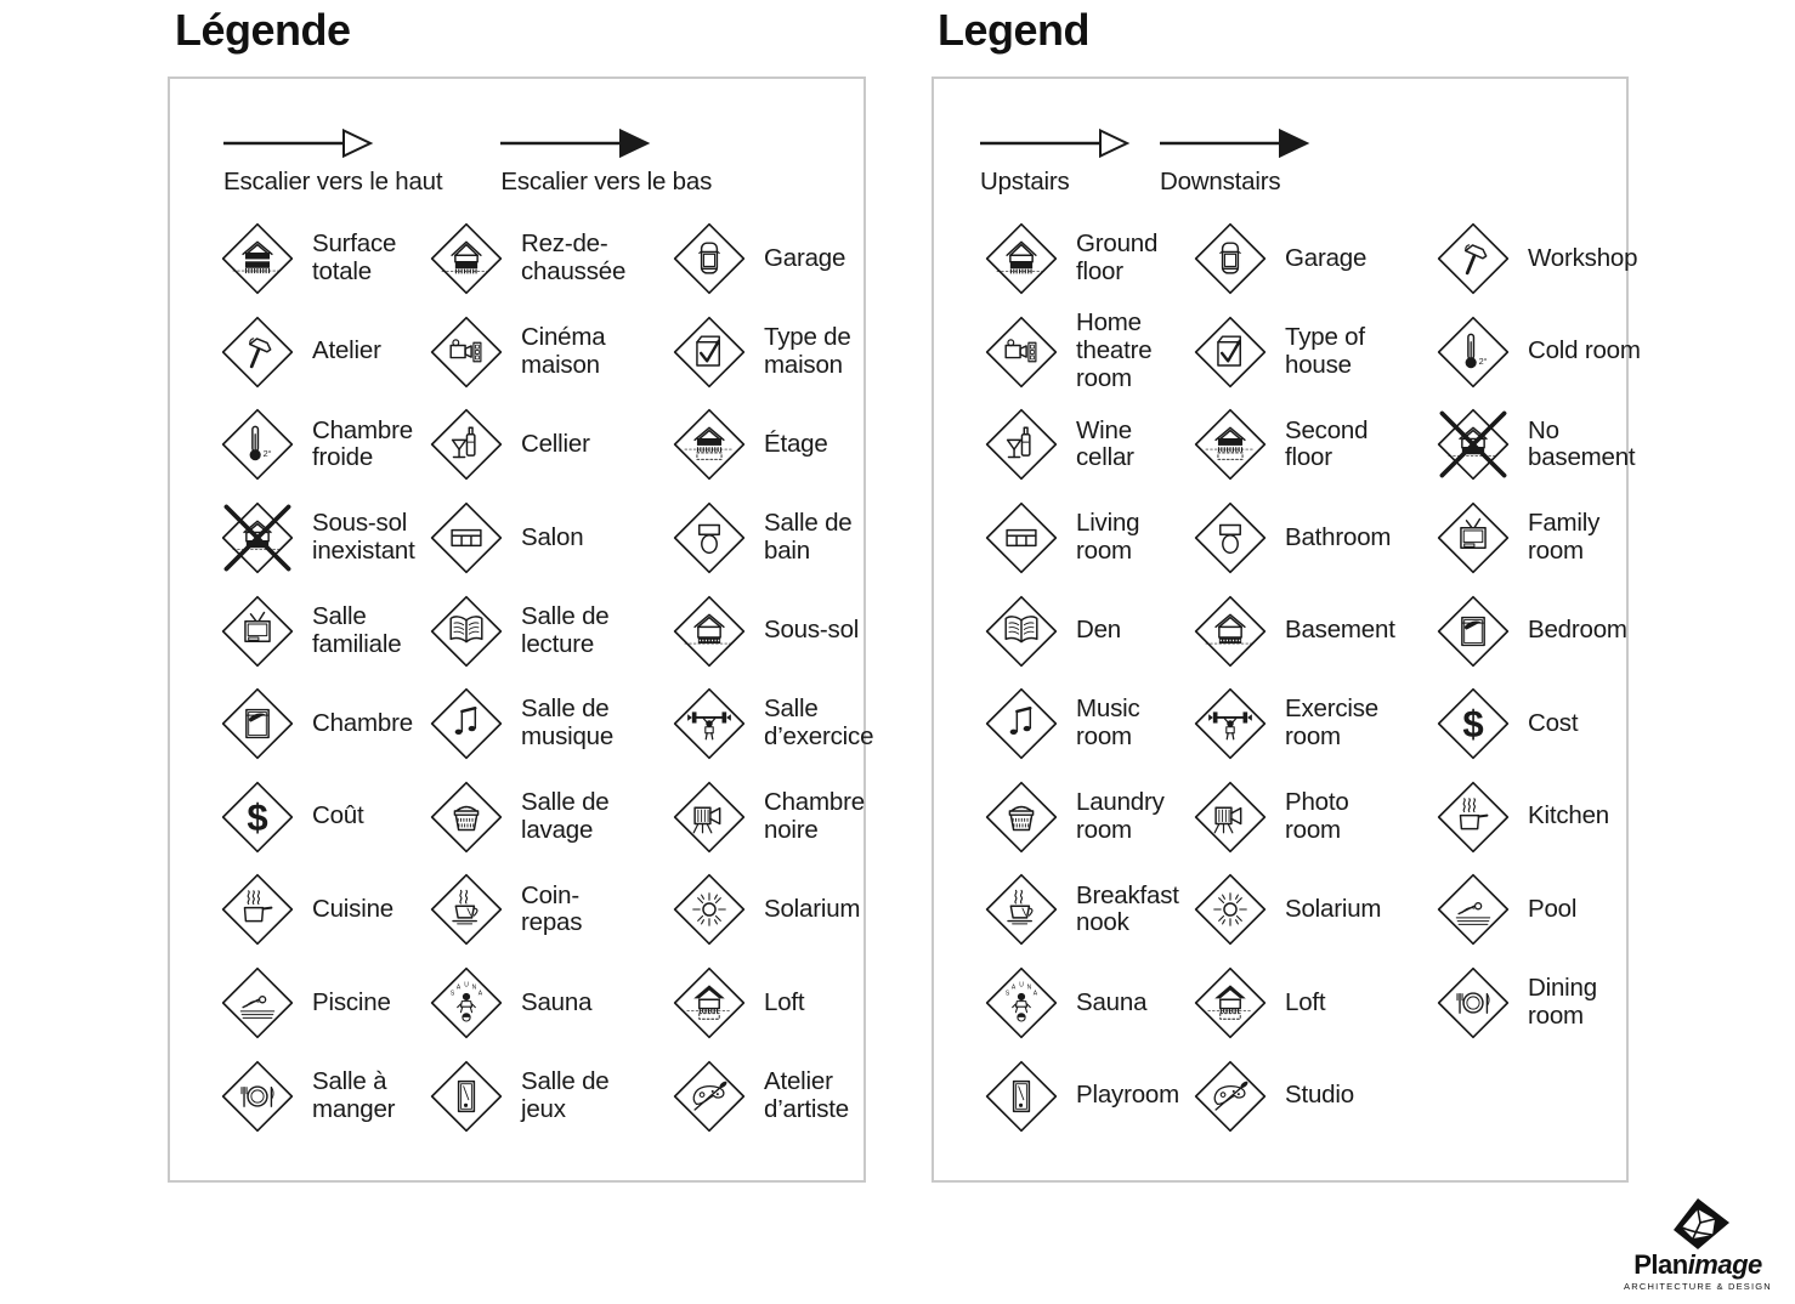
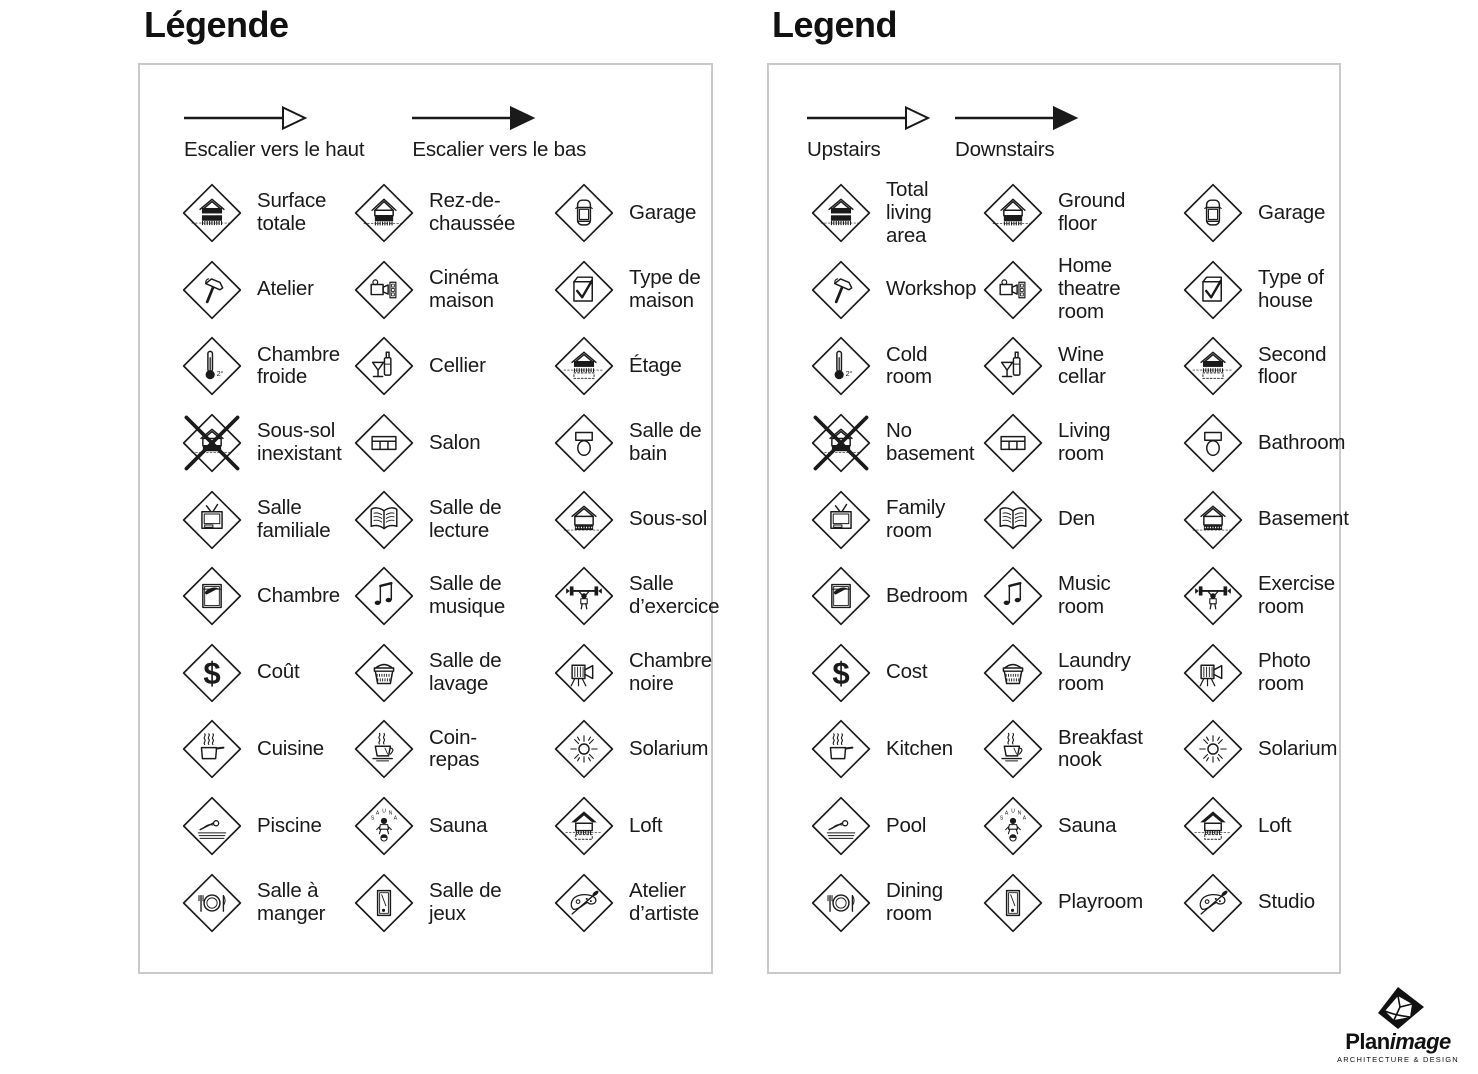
  Légende
  Escalier vers le haut
  Escalier vers le bas
  Surface totale
  Rez-de-chaussée
  Garage
  Atelier
  Cinéma maison
  Type de maison
  Chambre froide
  Cellier
  Étage
  Sous-sol inexistant
  Salon
  Salle de bain
  Salle familiale
  Salle de lecture
  Sous-sol
  Chambre
  Salle de musique
  Salle d’exercice
  Coût
  Salle de lavage
  Chambre noire
  Cuisine
  Coin-repas
  Solarium
  Piscine
  Sauna
  Loft
  Salle à manger
  Salle de jeux
  Atelier d’artiste
  Legend
  Upstairs
  Downstairs
+ Total living area
  Ground floor
  Garage
  Workshop
  Home theatre room
  Type of house
  Cold room
  Wine cellar
  Second floor
  No basement
  Living room
  Bathroom
  Family room
  Den
  Basement
  Bedroom
  Music room
  Exercise room
  Cost
  Laundry room
  Photo room
  Kitchen
  Breakfast nook
  Solarium
  Pool
  Sauna
  Loft
  Dining room
  Playroom
  Studio
  Planimage
  ARCHITECTURE & DESIGN
